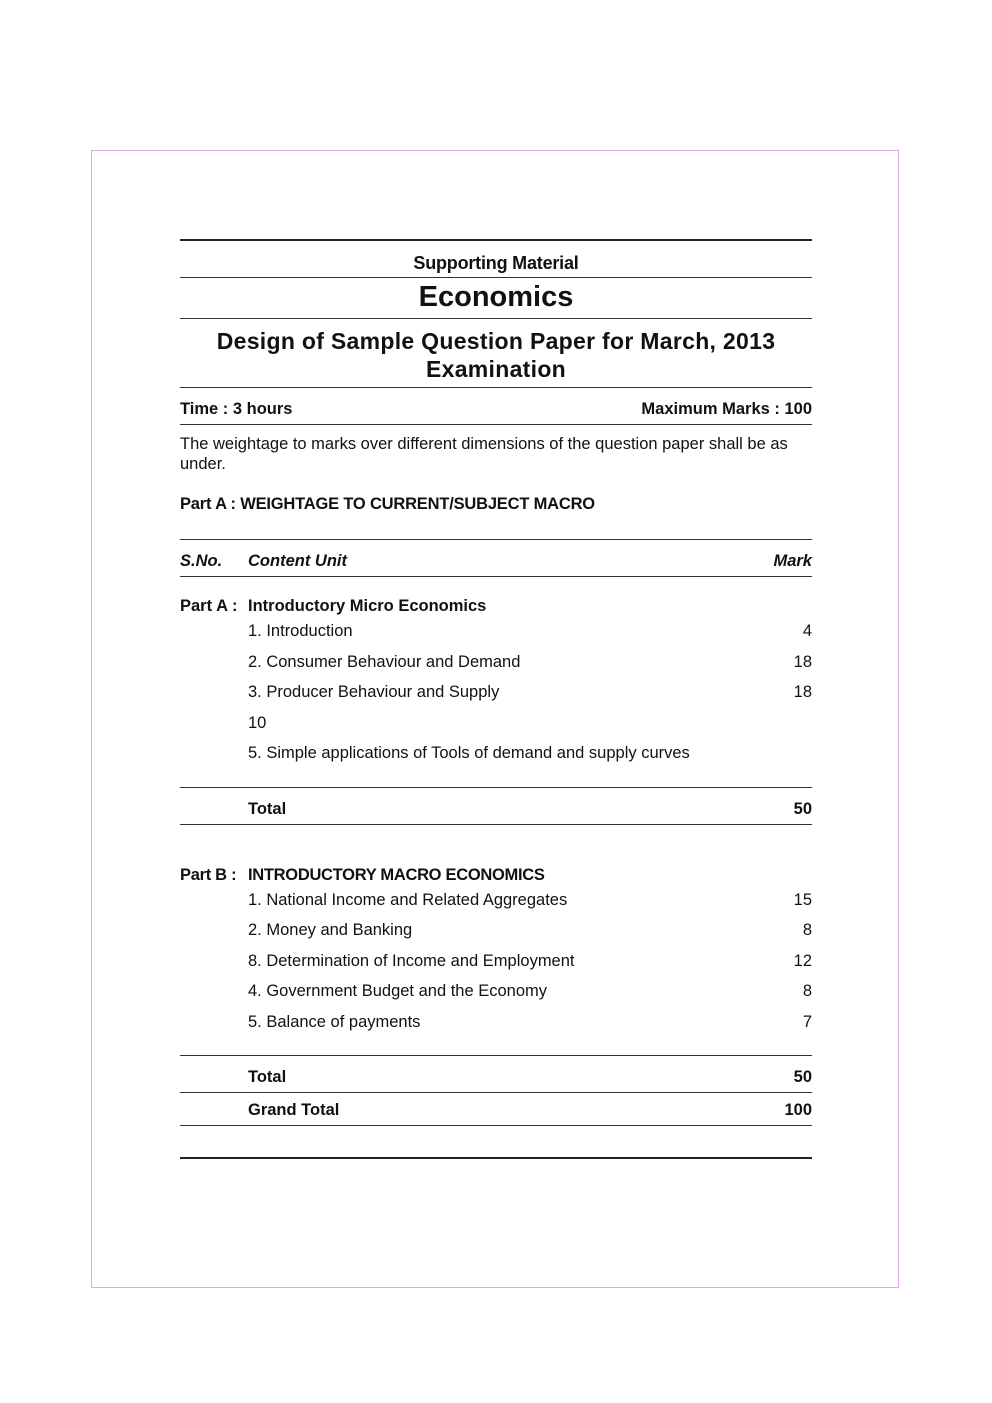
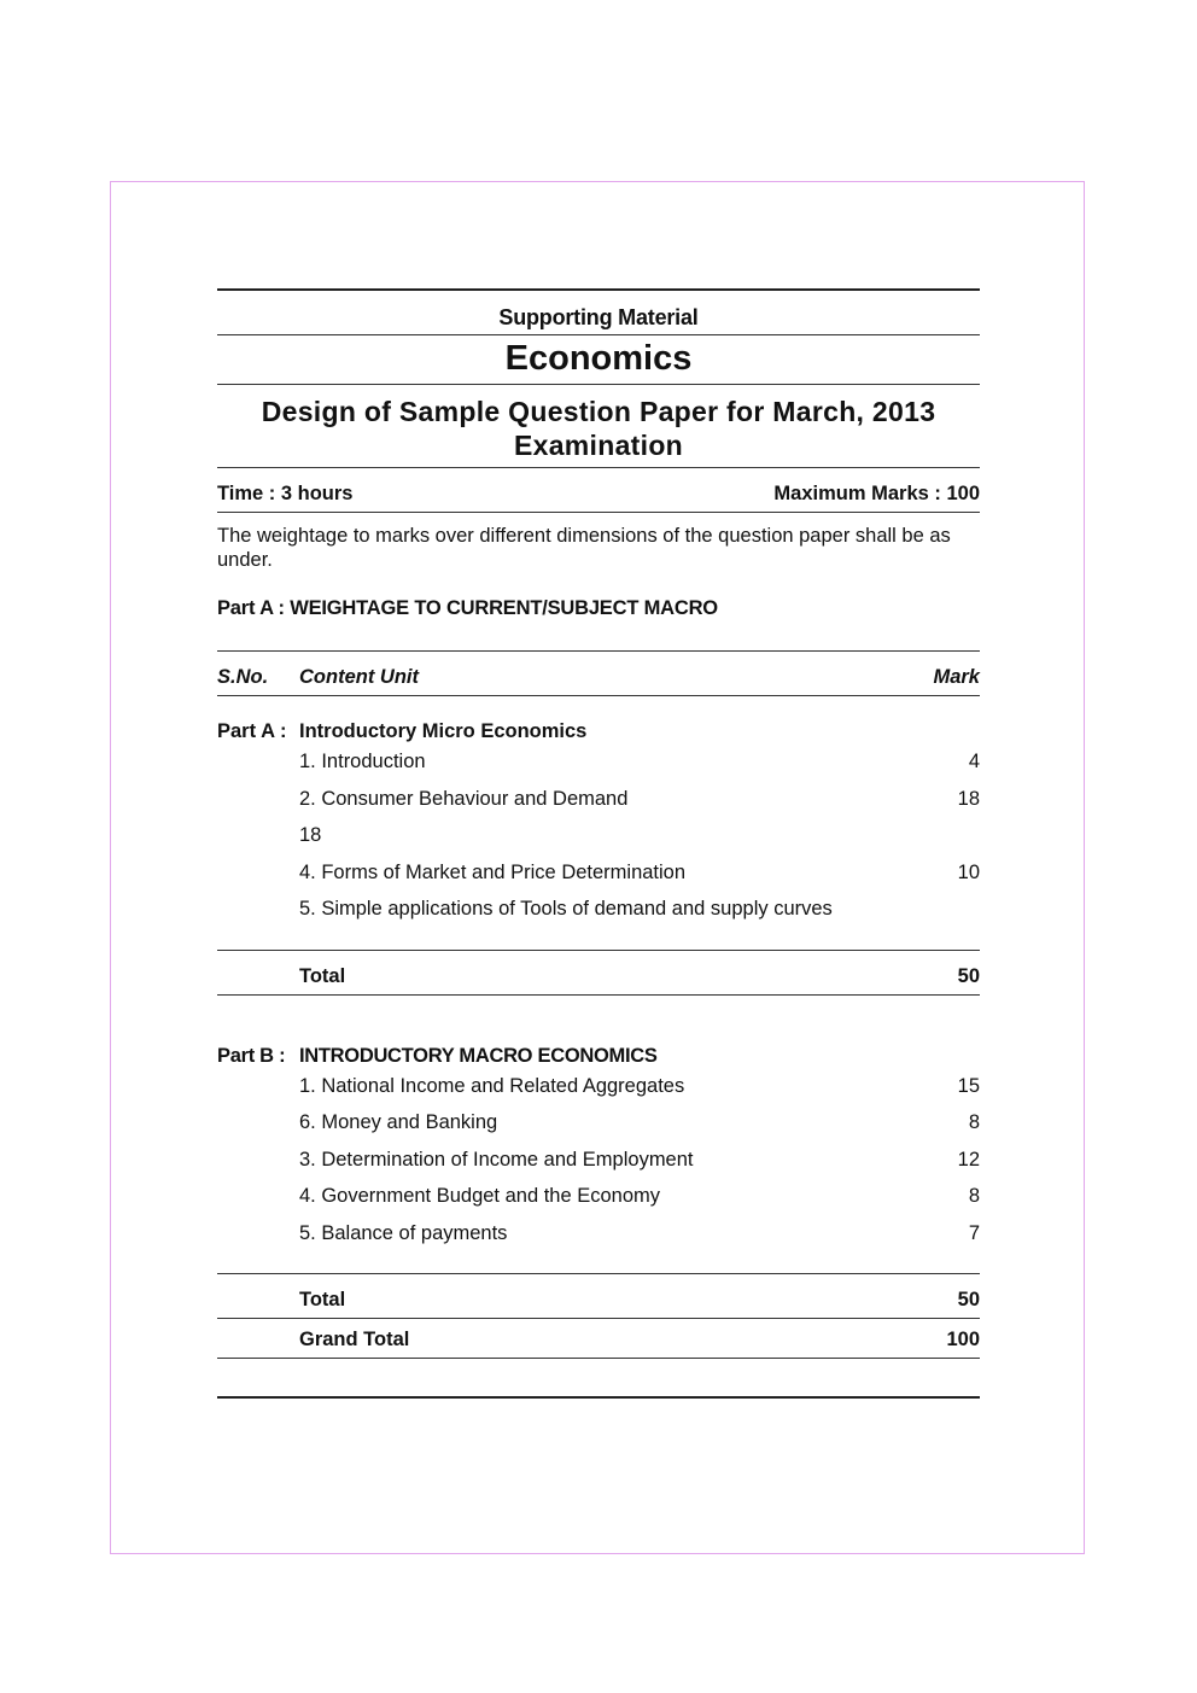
  Supporting Material
  Economics
  Design of Sample Question Paper for March, 2013 Examination
  Time : 3 hours
  Maximum Marks : 100
  The weightage to marks over different dimensions of the question paper shall be as under.
  Part A : WEIGHTAGE TO CURRENT/SUBJECT MACRO
  S.No. Content Unit
  Mark
  Part A : Introductory Micro Economics
  1. Introduction
  4
  2. Consumer Behaviour and Demand
  18
- 3. Producer Behaviour and Supply
  18
+ 4. Forms of Market and Price Determination
  10
  5. Simple applications of Tools of demand and supply curves
  Total
  50
  Part B : INTRODUCTORY MACRO ECONOMICS
  1. National Income and Related Aggregates
  15
- 2. Money and Banking
+ 6. Money and Banking
  8
- 8. Determination of Income and Employment
+ 3. Determination of Income and Employment
  12
  4. Government Budget and the Economy
  8
  5. Balance of payments
  7
  Total
  50
  Grand Total
  100
